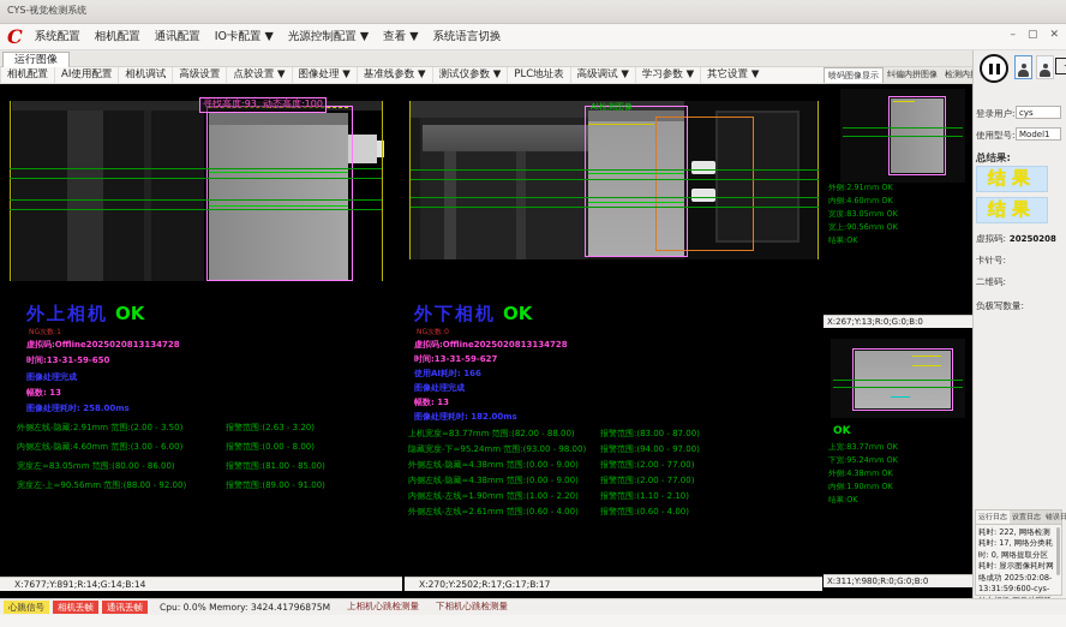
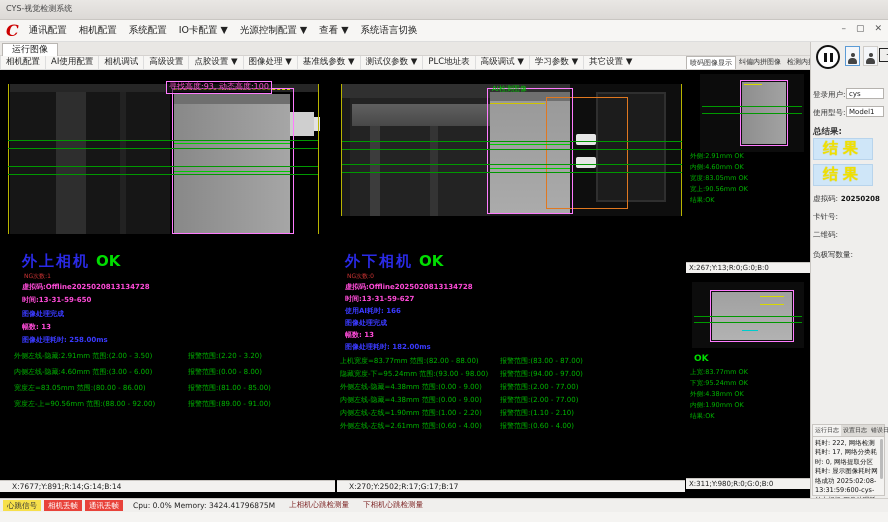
  CYS-视觉检测系统
  C
- 系统配置
+ 通讯配置
  相机配置
- 通讯配置
+ 系统配置
  IO卡配置 ▼
  光源控制配置 ▼
  查看 ▼
  系统语言切换
  –
  ▢
  ✕
  运行图像
  相机配置
  AI使用配置
  相机调试
  高级设置
  点胶设置 ▼
  图像处理 ▼
  基准线参数 ▼
  测试仪参数 ▼
  PLC地址表
  高级调试 ▼
  学习参数 ▼
  其它设置 ▼
  喷码图像显示
  纠偏内拼图像
  寻找高度:93, 动态高度:100
  外上相机 OK
  虚拟码:Offline2025020813134728
  时间:13-31-59-650
  图像处理完成
  幅数: 13
  图像处理耗时: 258.00ms
  外侧左线-隐藏:2.91mm 范围:(2.00 - 3.50)
- 报警范围:(2.63 - 3.20)
+ 报警范围:(2.20 - 3.20)
  内侧左线-隐藏:4.60mm 范围:(3.00 - 6.00)
  报警范围:(0.00 - 8.00)
  宽度左=83.05mm 范围:(80.00 - 86.00)
  报警范围:(81.00 - 85.00)
  宽度左-上=90.56mm 范围:(88.00 - 92.00)
  报警范围:(89.00 - 91.00)
  X:7677;Y:891;R:14;G:14;B:14
  AI检测图像
  外下相机 OK
  虚拟码:Offline2025020813134728
  时间:13-31-59-627
  使用AI耗时: 166
  图像处理完成
  幅数: 13
  图像处理耗时: 182.00ms
  上机宽度=83.77mm 范围:(82.00 - 88.00)
  报警范围:(83.00 - 87.00)
  隐藏宽度-下=95.24mm 范围:(93.00 - 98.00)
  报警范围:(94.00 - 97.00)
  外侧左线-隐藏=4.38mm 范围:(0.00 - 9.00)
  报警范围:(2.00 - 77.00)
  内侧左线-隐藏=4.38mm 范围:(0.00 - 9.00)
  报警范围:(2.00 - 77.00)
  内侧左线-左线=1.90mm 范围:(1.00 - 2.20)
  报警范围:(1.10 - 2.10)
  外侧左线-左线=2.61mm 范围:(0.60 - 4.00)
  报警范围:(0.60 - 4.00)
  X:270;Y:2502;R:17;G:17;B:17
  外侧:2.91mm OK
  内侧:4.60mm OK
  宽度:83.05mm OK
  宽上:90.56mm OK
  结果:OK
  X:267;Y:13;R:0;G:0;B:0
  OK
  上宽:83.77mm OK
  下宽:95.24mm OK
  外侧:4.38mm OK
  内侧:1.90mm OK
  结果:OK
  X:311;Y:980;R:0;G:0;B:0
  登录用户:
  cys
  使用型号:
  Model1
  总结果:
  结果
  结果
  虚拟码: 20250208
  卡针号:
  二维码:
  负极写数量:
  耗时: 222, 网络检测耗时: 17, 网络分类耗时: 0, 网络提取分区耗时: 显示图像耗时网络成功 2025:02:08-13:31:59:600-cys-
  心跳信号
  相机丢帧
  通讯丢帧
  Cpu: 0.0% Memory: 3424.41796875M
  上相机心跳检测量
  下相机心跳检测量
